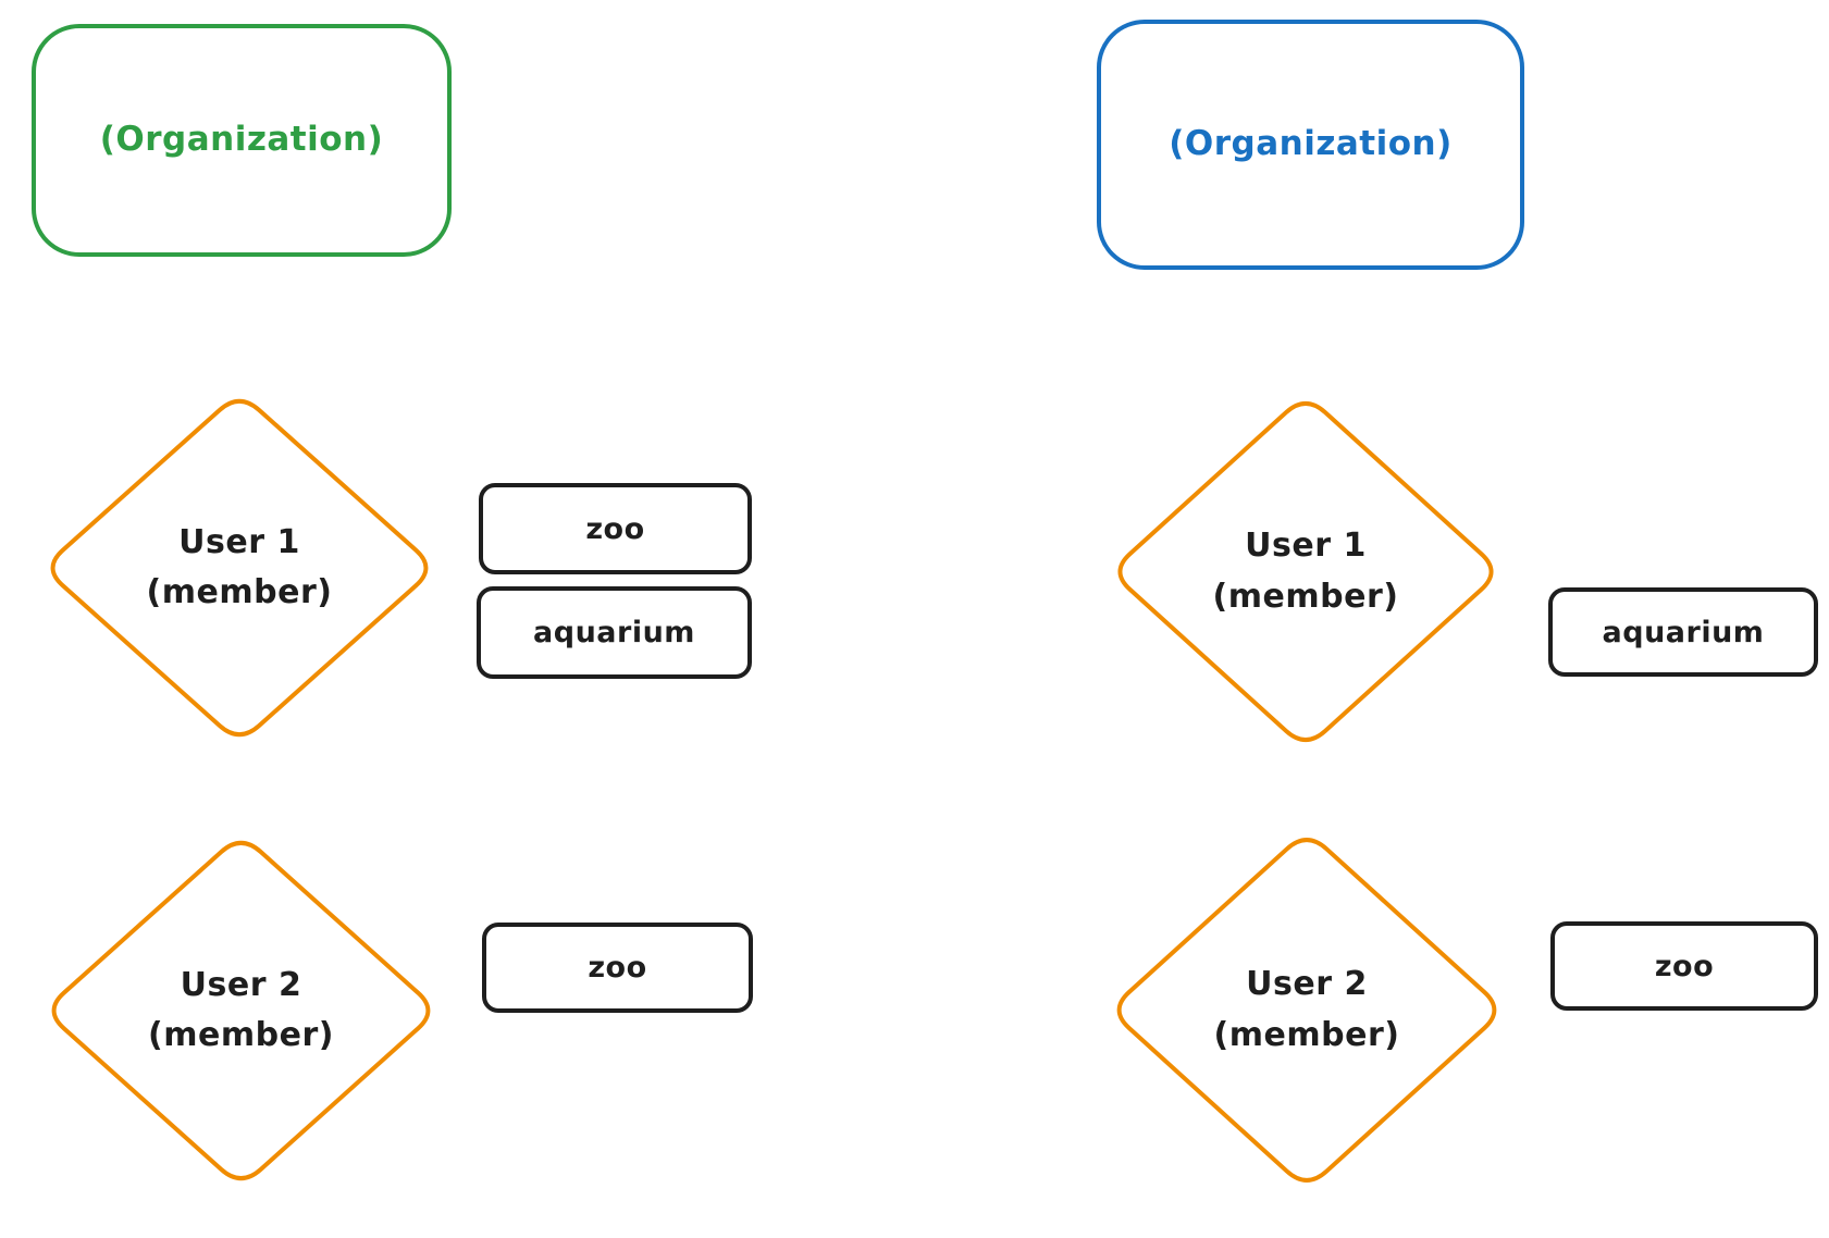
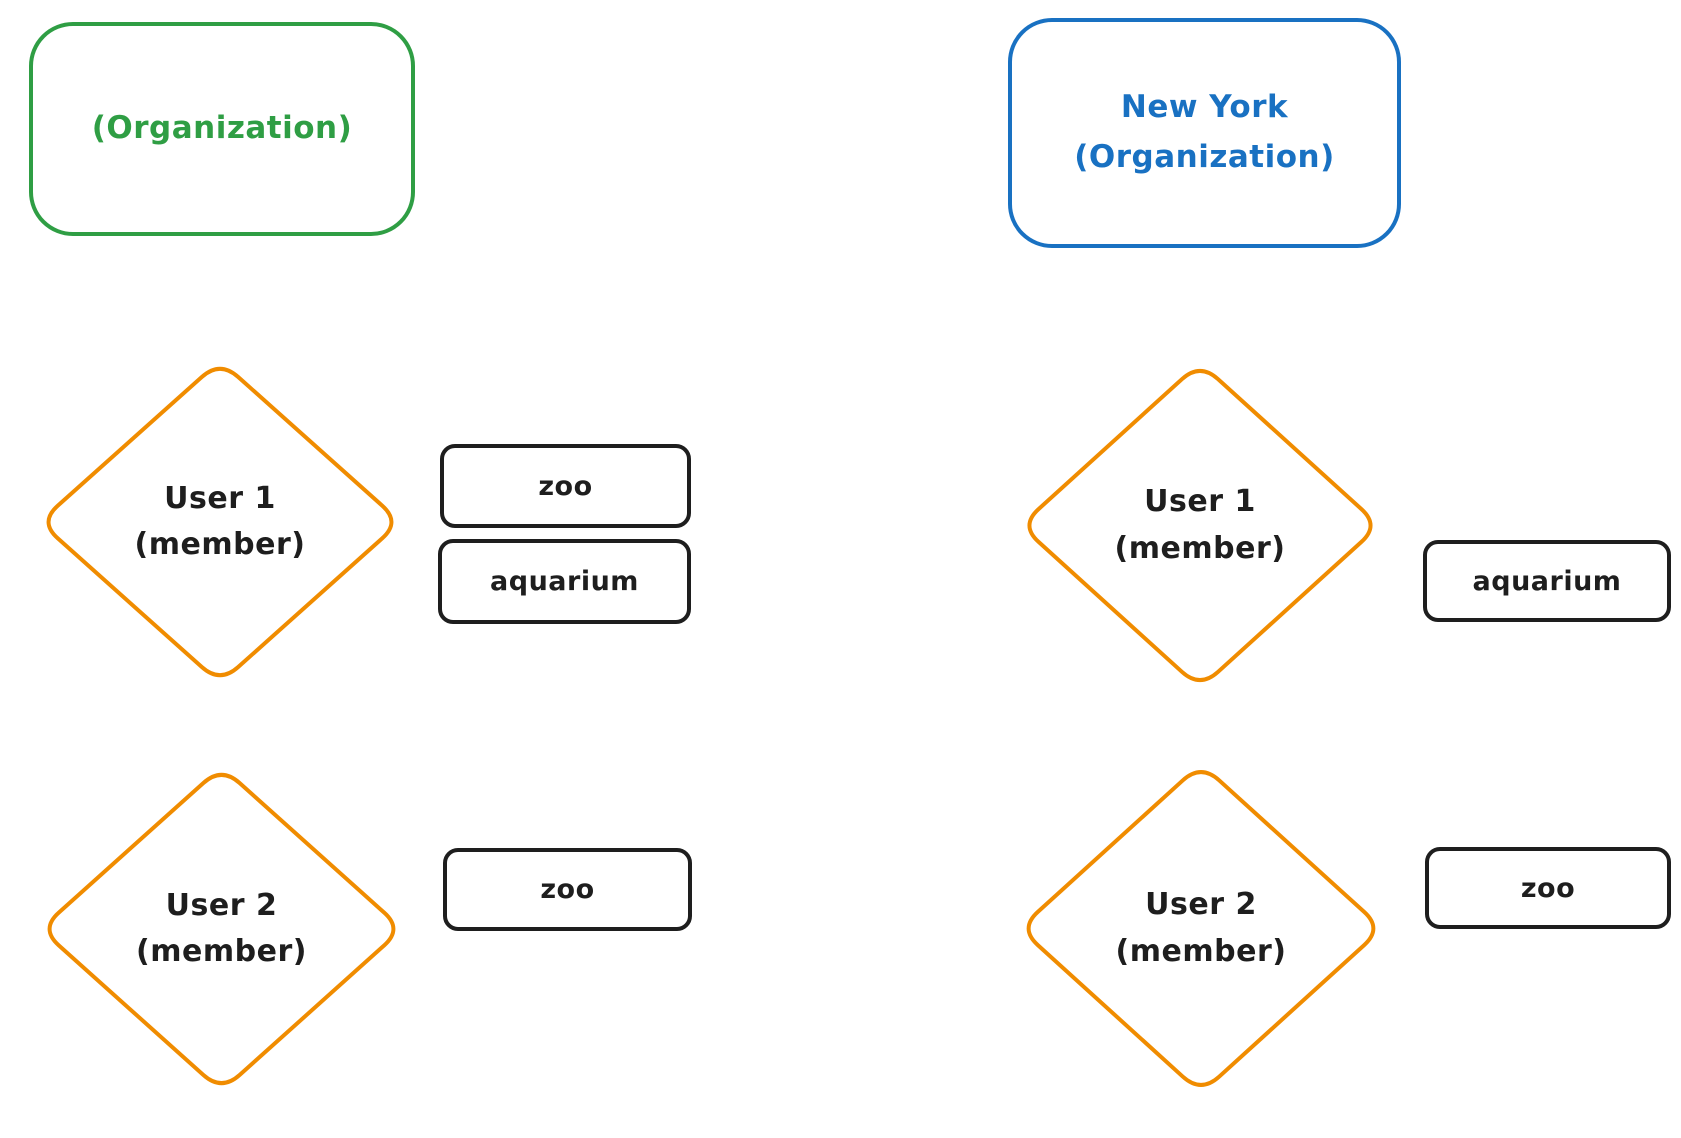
  (Organization)
+ New York
  (Organization)
  User 1
  (member)
  zoo
  aquarium
  User 2
  (member)
  zoo
  User 1
  (member)
  aquarium
  User 2
  (member)
  zoo
